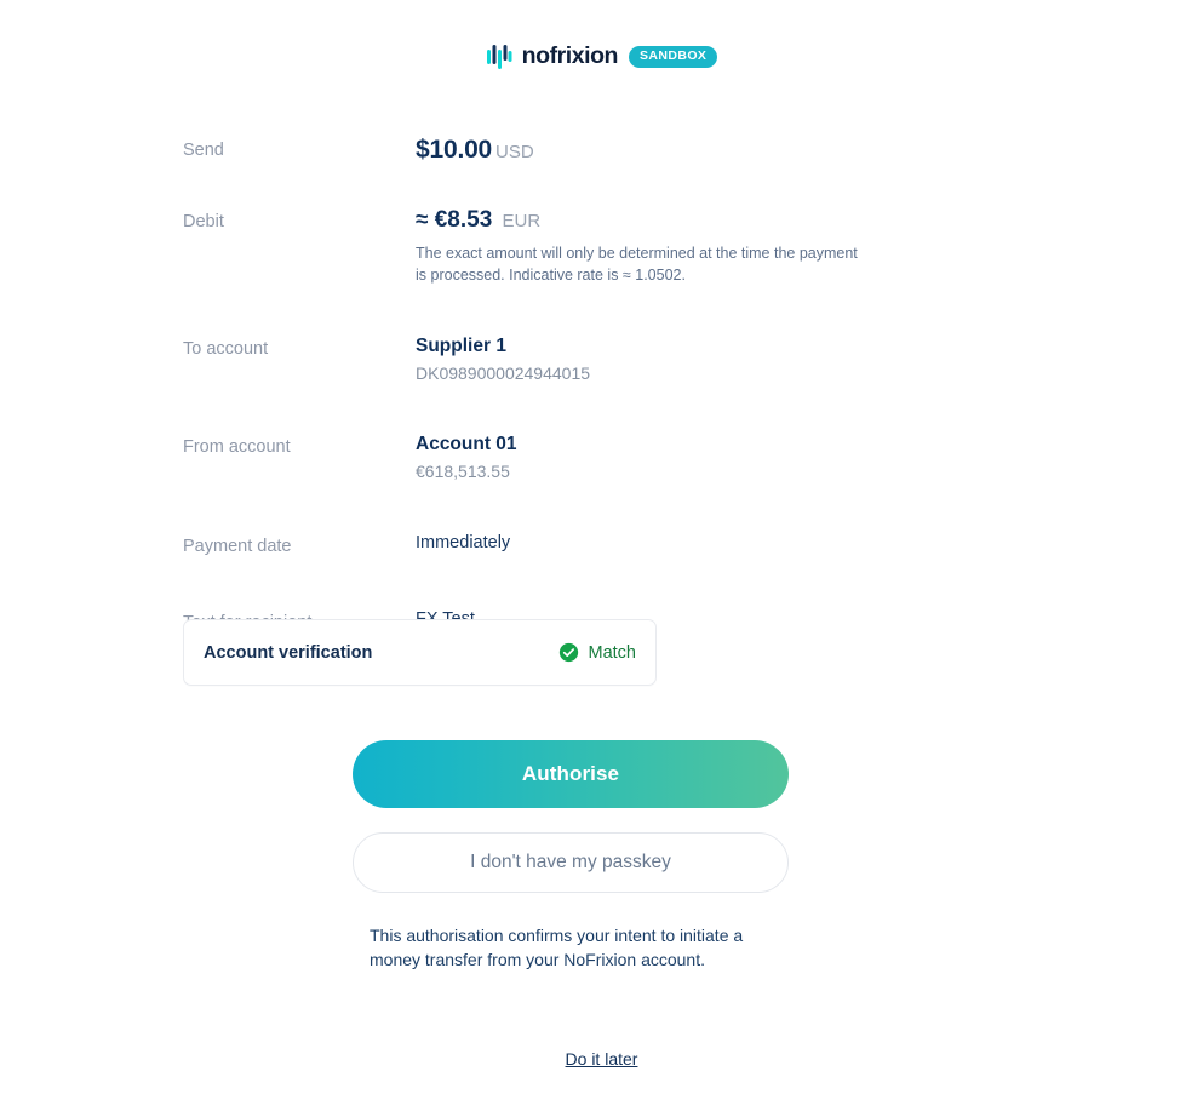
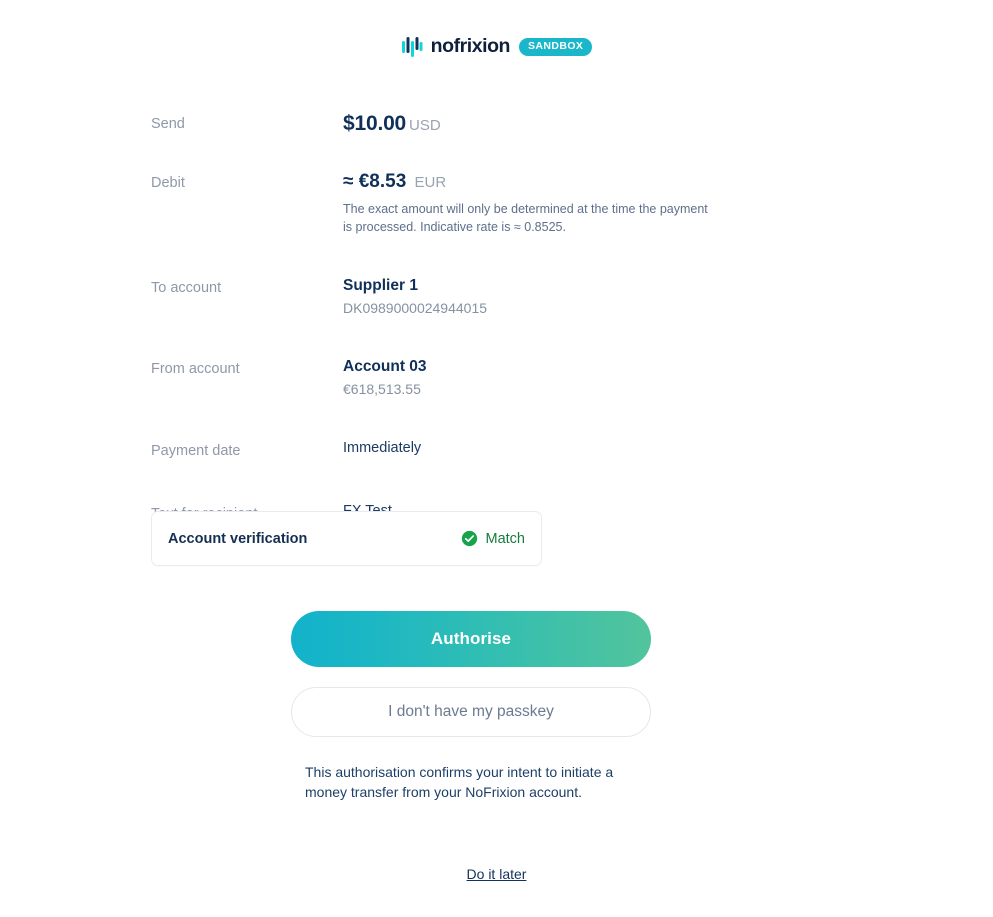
  nofrixion
  SANDBOX
  Send
  $10.00 USD
  Debit
  ≈ €8.53 EUR
- The exact amount will only be determined at the time the payment is processed. Indicative rate is ≈ 1.0502.
+ The exact amount will only be determined at the time the payment is processed. Indicative rate is ≈ 0.8525.
  To account
  Supplier 1
  DK0989000024944015
  From account
- Account 01
+ Account 03
  €618,513.55
  Payment date
  Immediately
  Account verification
  Match
  Authorise
  I don't have my passkey
  This authorisation confirms your intent to initiate a money transfer from your NoFrixion account.
  Do it later
